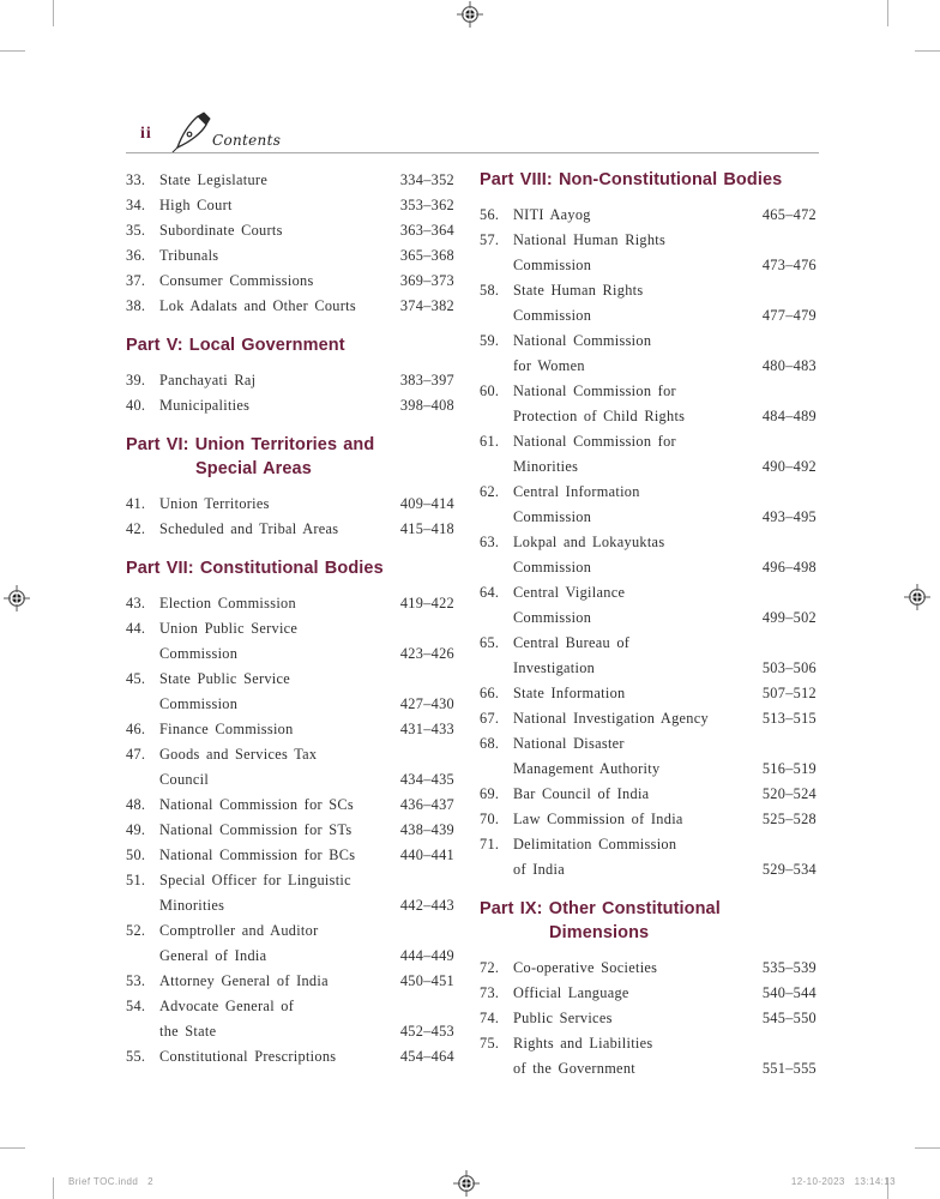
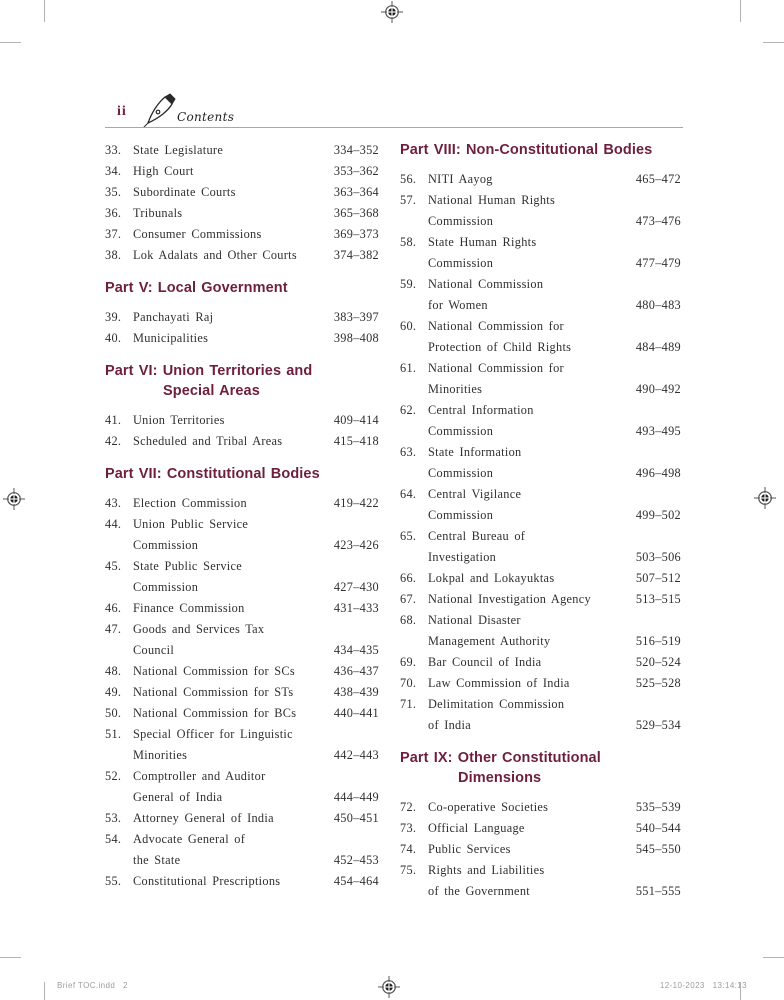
  ii
  Contents
  33.
  State Legislature
  334–352
  34.
  High Court
  353–362
  35.
  Subordinate Courts
  363–364
  36.
  Tribunals
  365–368
  37.
  Consumer Commissions
  369–373
  38.
  Lok Adalats and Other Courts
  374–382
  Part V: Local Government
  39.
  Panchayati Raj
  383–397
  40.
  Municipalities
  398–408
  Part VI: Union Territories and
  Special Areas
  41.
  Union Territories
  409–414
  42.
  Scheduled and Tribal Areas
  415–418
  Part VII: Constitutional Bodies
  43.
  Election Commission
  419–422
  44.
  Union Public Service
  Commission
  423–426
  45.
  State Public Service
  Commission
  427–430
  46.
  Finance Commission
  431–433
  47.
  Goods and Services Tax
  Council
  434–435
  48.
  National Commission for SCs
  436–437
  49.
  National Commission for STs
  438–439
  50.
  National Commission for BCs
  440–441
  51.
  Special Officer for Linguistic
  Minorities
  442–443
  52.
  Comptroller and Auditor
  General of India
  444–449
  53.
  Attorney General of India
  450–451
  54.
  Advocate General of
  the State
  452–453
  55.
  Constitutional Prescriptions
  454–464
  Part VIII: Non-Constitutional Bodies
  56.
  NITI Aayog
  465–472
  57.
  National Human Rights
  Commission
  473–476
  58.
  State Human Rights
  Commission
  477–479
  59.
  National Commission
  for Women
  480–483
  60.
  National Commission for
  Protection of Child Rights
  484–489
  61.
  National Commission for
  Minorities
  490–492
  62.
  Central Information
  Commission
  493–495
  63.
- Lokpal and Lokayuktas
+ State Information
  Commission
  496–498
  64.
  Central Vigilance
  Commission
  499–502
  65.
  Central Bureau of
  Investigation
  503–506
  66.
- State Information
+ Lokpal and Lokayuktas
  507–512
  67.
  National Investigation Agency
  513–515
  68.
  National Disaster
  Management Authority
  516–519
  69.
  Bar Council of India
  520–524
  70.
  Law Commission of India
  525–528
  71.
  Delimitation Commission
  of India
  529–534
  Part IX: Other Constitutional
  Dimensions
  72.
  Co-operative Societies
  535–539
  73.
  Official Language
  540–544
  74.
  Public Services
  545–550
  75.
  Rights and Liabilities
  of the Government
  551–555
  Brief TOC.indd 2
  12-10-2023 13:14:13
